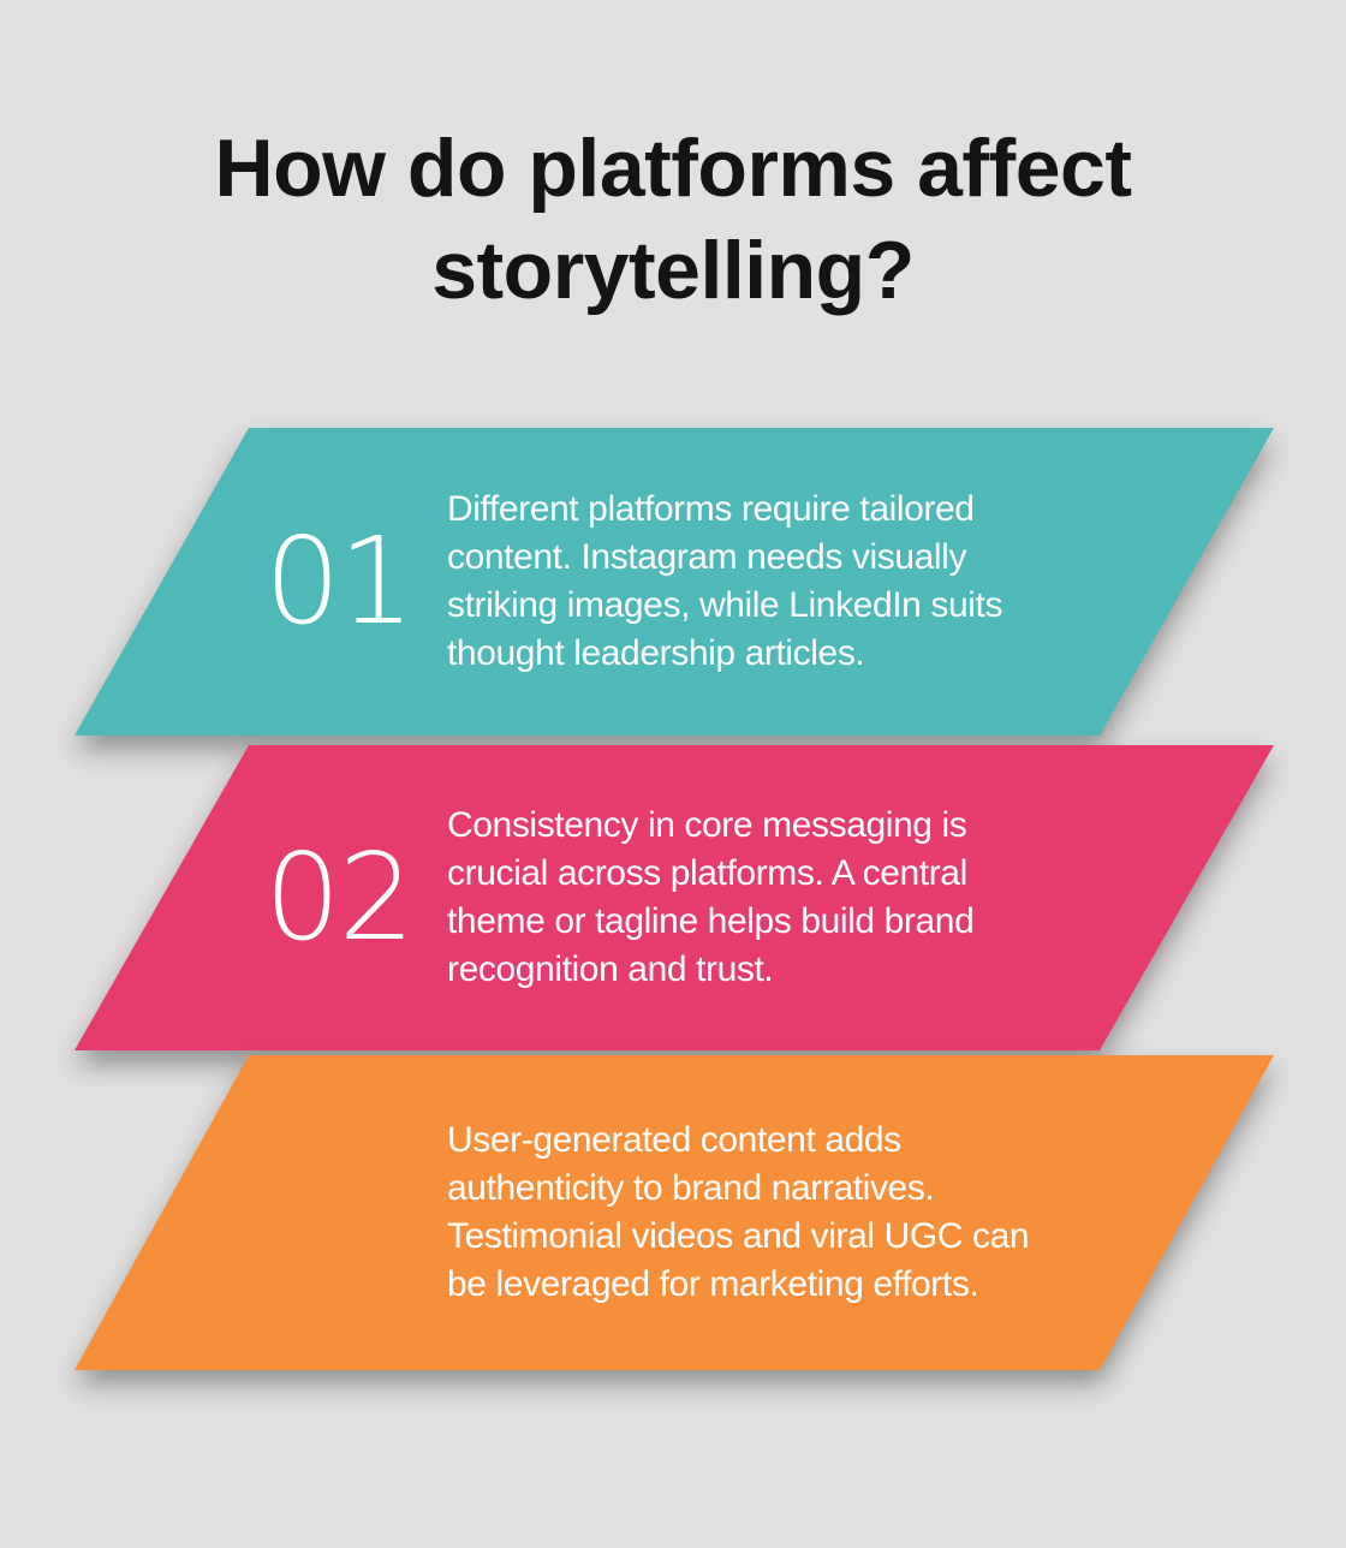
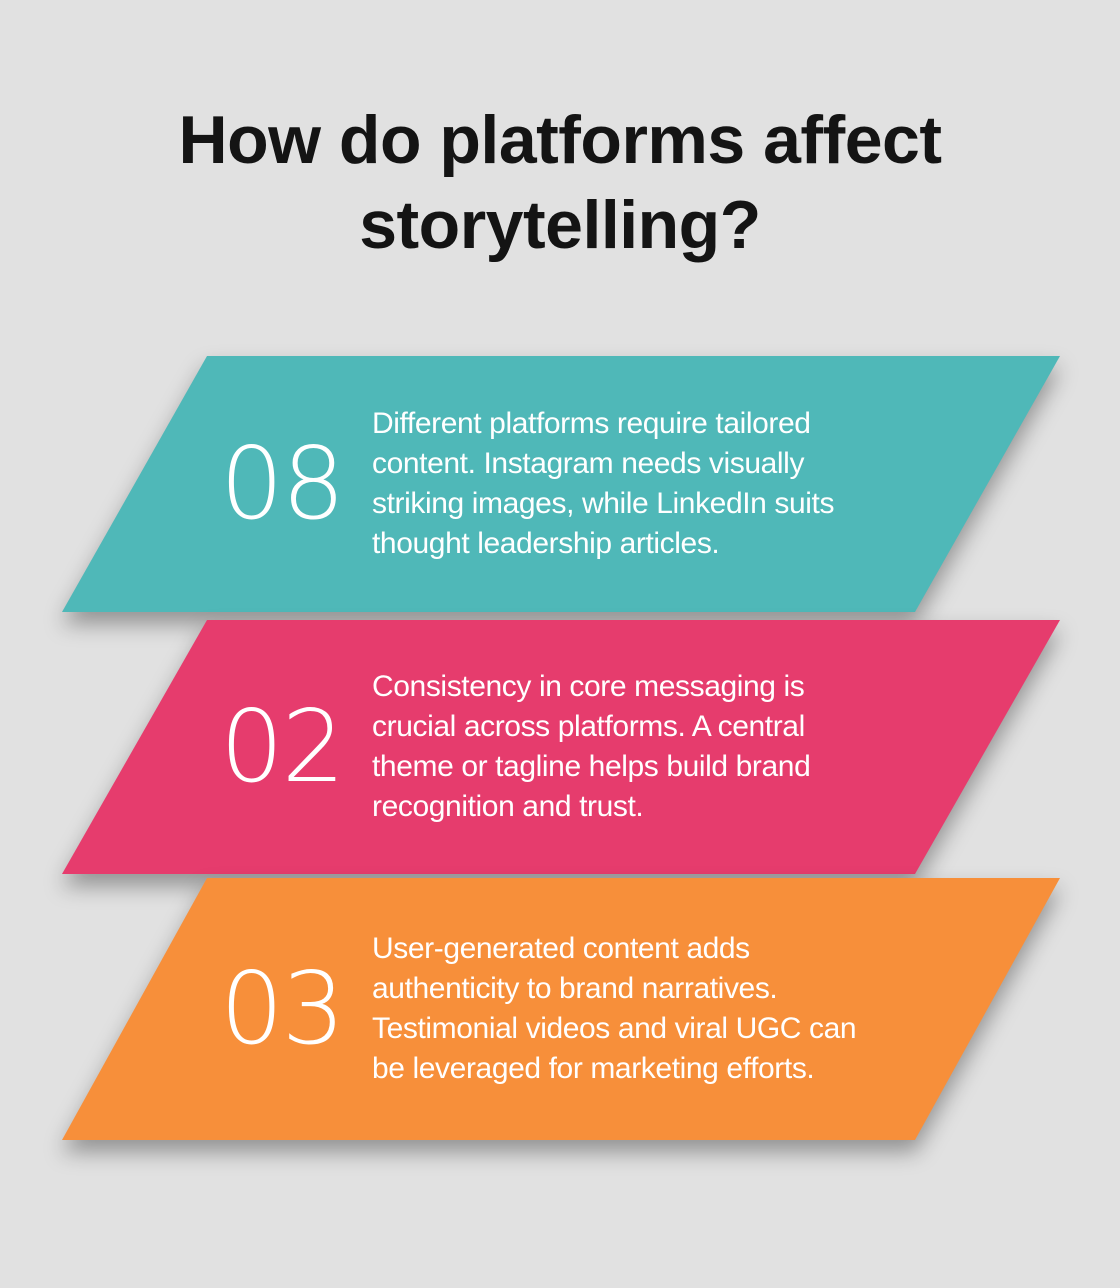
  How do platforms affect
  storytelling?
- 01
+ 08
  Different platforms require tailored
  content. Instagram needs visually
  striking images, while LinkedIn suits
  thought leadership articles.
  02
  Consistency in core messaging is
  crucial across platforms. A central
  theme or tagline helps build brand
  recognition and trust.
+ 03
  User-generated content adds
  authenticity to brand narratives.
  Testimonial videos and viral UGC can
  be leveraged for marketing efforts.
